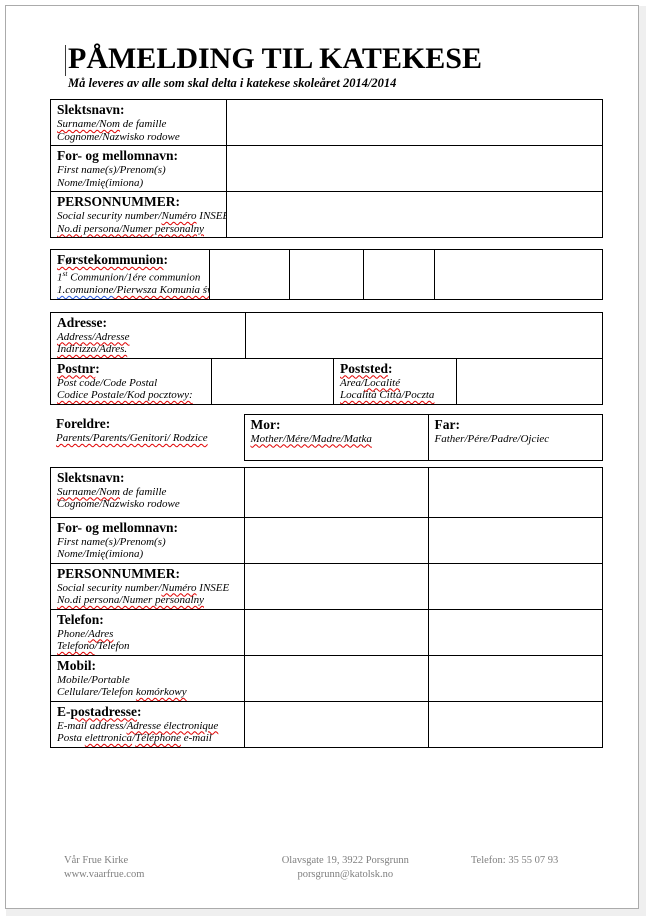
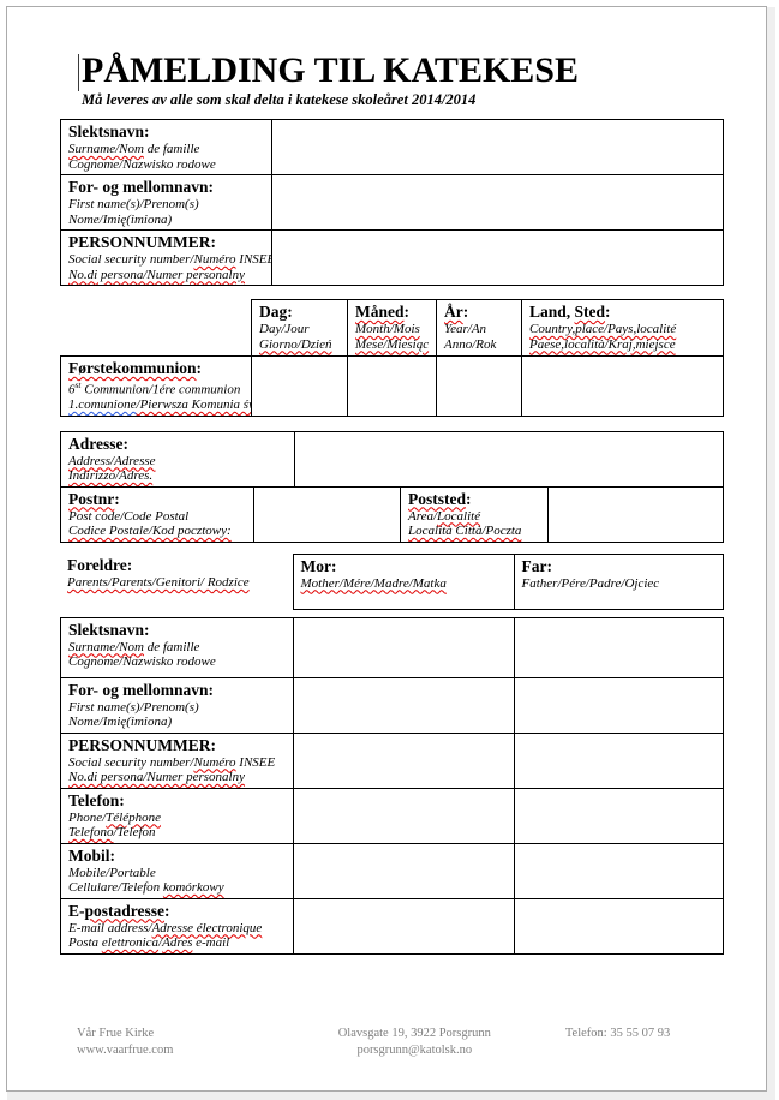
  PÅMELDING TIL KATEKESE
  Må leveres av alle som skal delta i katekese skoleåret 2014/2014
  Slektsnavn:Surname/Nom de familleCognome/Nazwisko rodowe
  For- og mellomnavn:First name(s)/Prenom(s)Nome/Imię(imiona)
  PERSONNUMMER:Social security number/Numéro INSEENo.di persona/Numer personalny
+ 	Dag:Day/JourGiorno/Dzień	Måned:Month/MoisMese/Miesiąc	År:Year/AnAnno/Rok	Land, Sted:Country,place/Pays,localitéPaese,località/Kraj,miejsce
- Førstekommunion:1st Communion/1ére communion1.comunione/Pierwsza Komunia ś
+ Førstekommunion:6st Communion/1ére communion1.comunione/Pierwsza Komunia ś
  Adresse:Address/AdresseIndirizzo/Adres.
  Postnr:Post code/Code PostalCodice Postale/Kod pocztowy:		Poststed:Area/LocalitéLocalità Città/Poczta
  Foreldre:Parents/Parents/Genitori/ Rodzice	Mor:Mother/Mére/Madre/Matka	Far:Father/Pére/Padre/Ojciec
  Slektsnavn:Surname/Nom de familleCognome/Nazwisko rodowe
  For- og mellomnavn:First name(s)/Prenom(s)Nome/Imię(imiona)
  PERSONNUMMER:Social security number/Numéro INSEENo.di persona/Numer personalny
- Telefon:Phone/AdresTelefono/Telefon
+ Telefon:Phone/TéléphoneTelefono/Telefon
  Mobil:Mobile/PortableCellulare/Telefon komórkowy
- E-postadresse:E-mail address/Adresse électroniquePosta elettronica/Téléphone e-mail
+ E-postadresse:E-mail address/Adresse électroniquePosta elettronica/Adres e-mail
  Vår Frue Kirke
  www.vaarfrue.com
  Olavsgate 19, 3922 Porsgrunn
  porsgrunn@katolsk.no
  Telefon: 35 55 07 93
